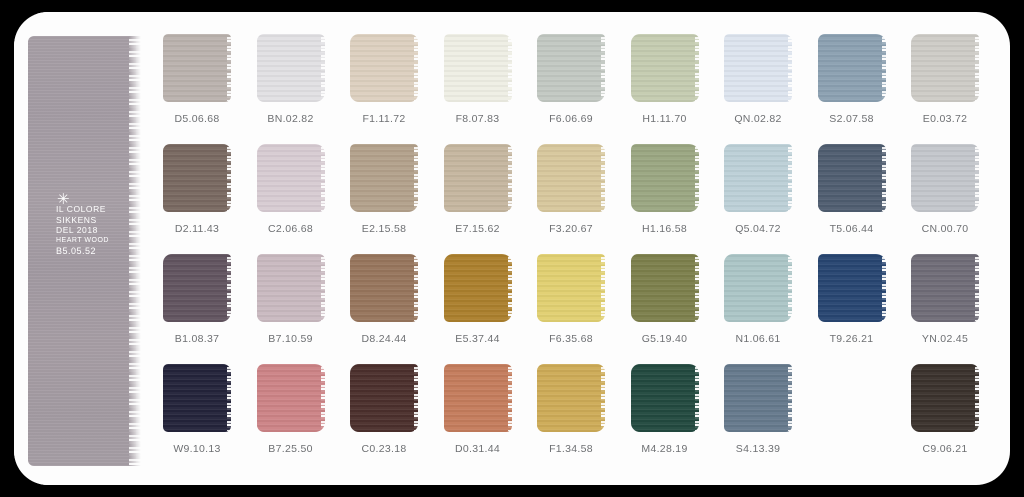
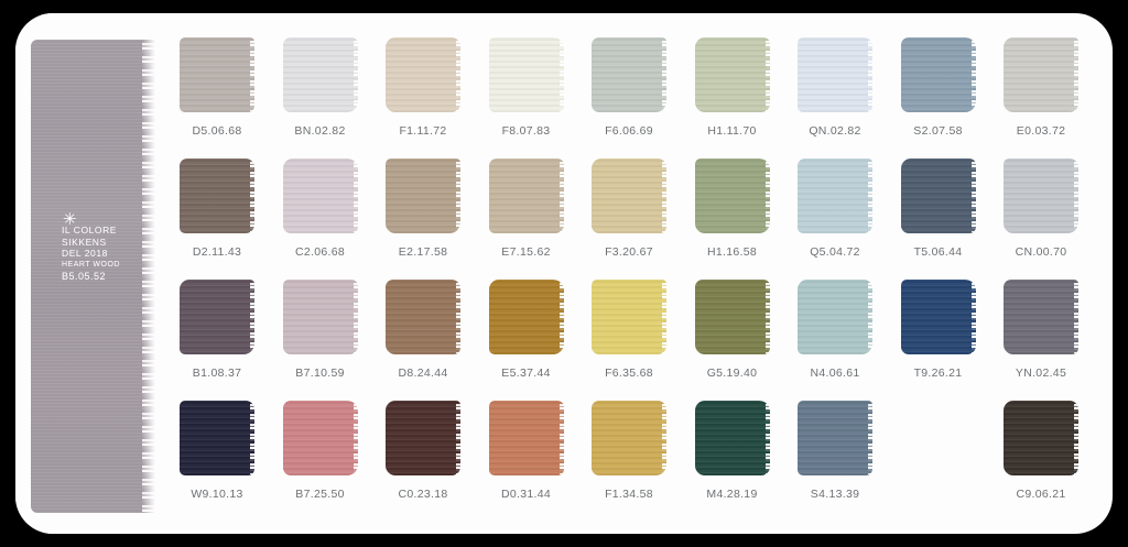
  ✳
  IL COLORE
  SIKKENS
  DEL 2018
  B5.05.52
  D5.06.68
  BN.02.82
  F1.11.72
  F8.07.83
  F6.06.69
  H1.11.70
  QN.02.82
  S2.07.58
  E0.03.72
  D2.11.43
  C2.06.68
- E2.15.58
+ E2.17.58
  E7.15.62
  F3.20.67
  H1.16.58
  Q5.04.72
  T5.06.44
  CN.00.70
  B1.08.37
  B7.10.59
  D8.24.44
  E5.37.44
  F6.35.68
  G5.19.40
- N1.06.61
+ N4.06.61
  T9.26.21
  YN.02.45
  W9.10.13
  B7.25.50
  C0.23.18
  D0.31.44
  F1.34.58
  M4.28.19
  S4.13.39
  C9.06.21
